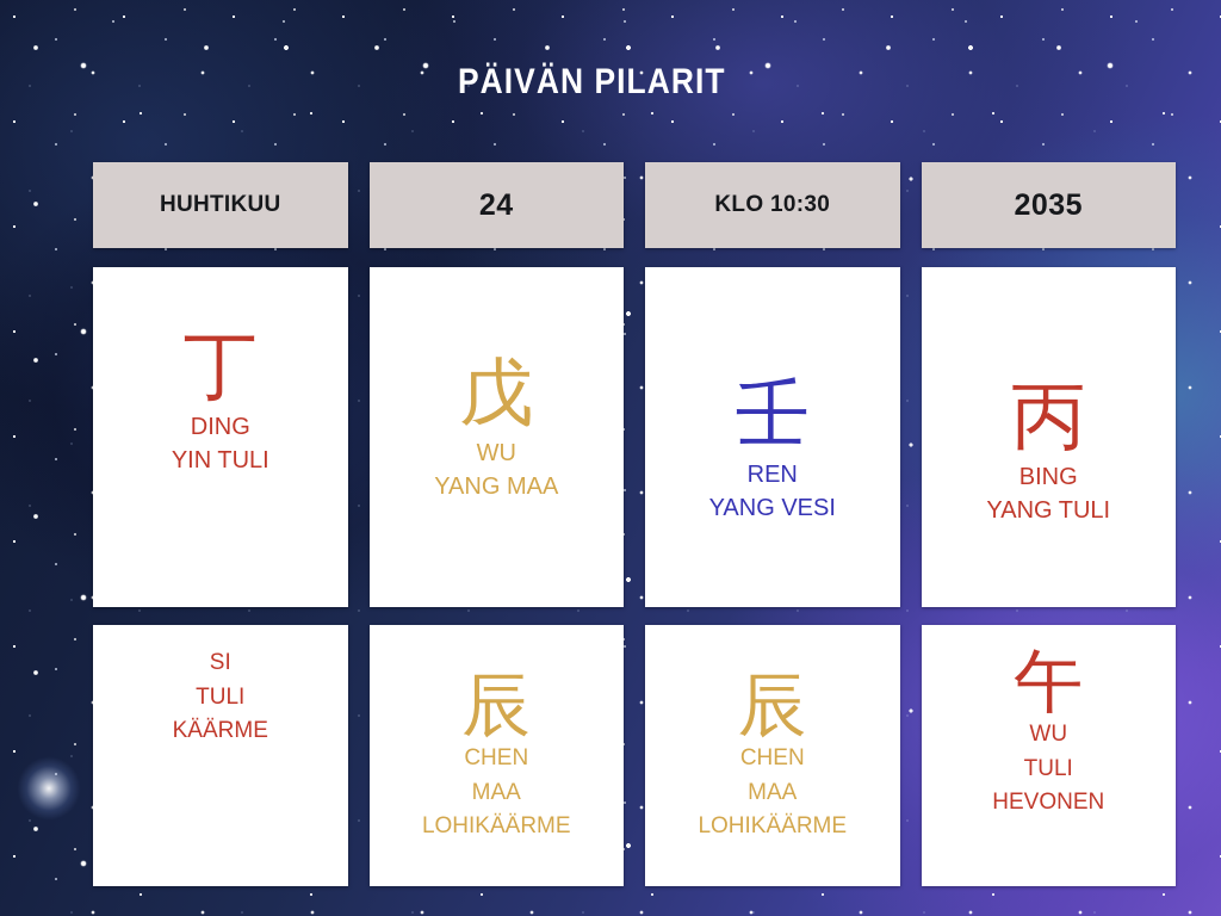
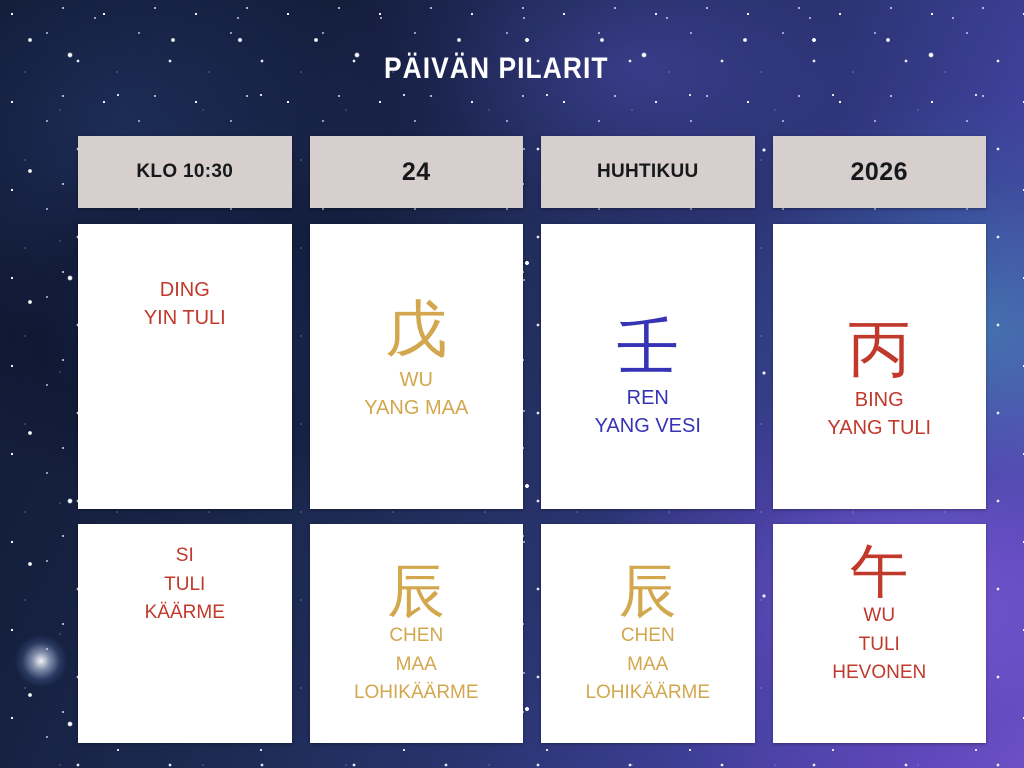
  PÄIVÄN PILARIT
- HUHTIKUU
+ KLO 10:30
  24
- KLO 10:30
+ HUHTIKUU
- 2035
+ 2026
- 丁
  DING
  YIN TULI
  戊
  WU
  YANG MAA
  壬
  REN
  YANG VESI
  丙
  BING
  YANG TULI
  SI
  TULI
  KÄÄRME
  辰
  CHEN
  MAA
  LOHIKÄÄRME
  辰
  CHEN
  MAA
  LOHIKÄÄRME
  午
  WU
  TULI
  HEVONEN
